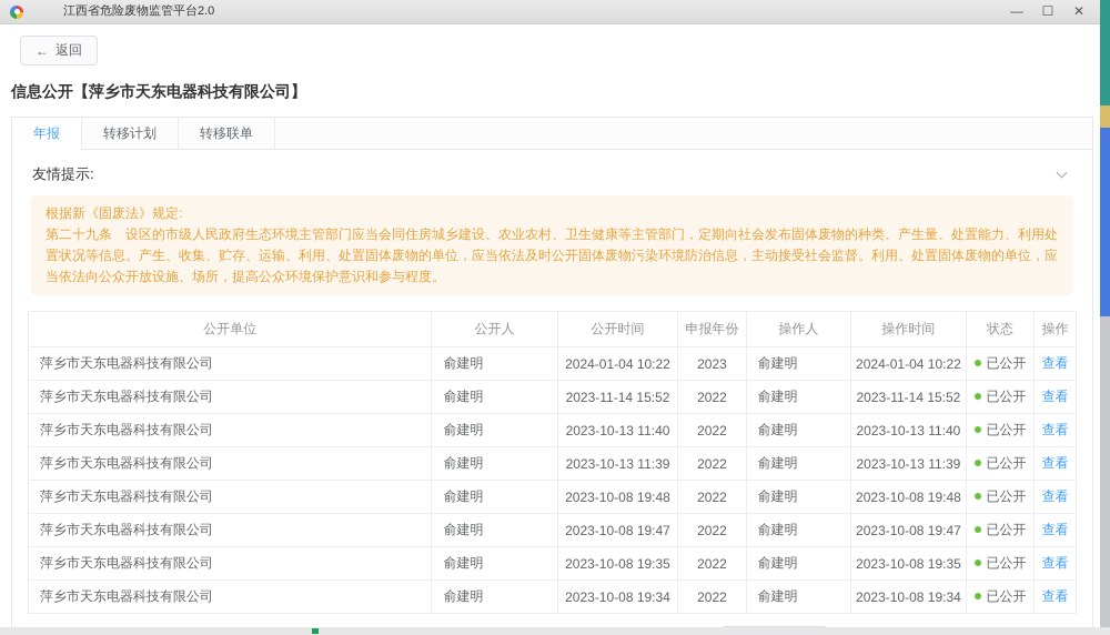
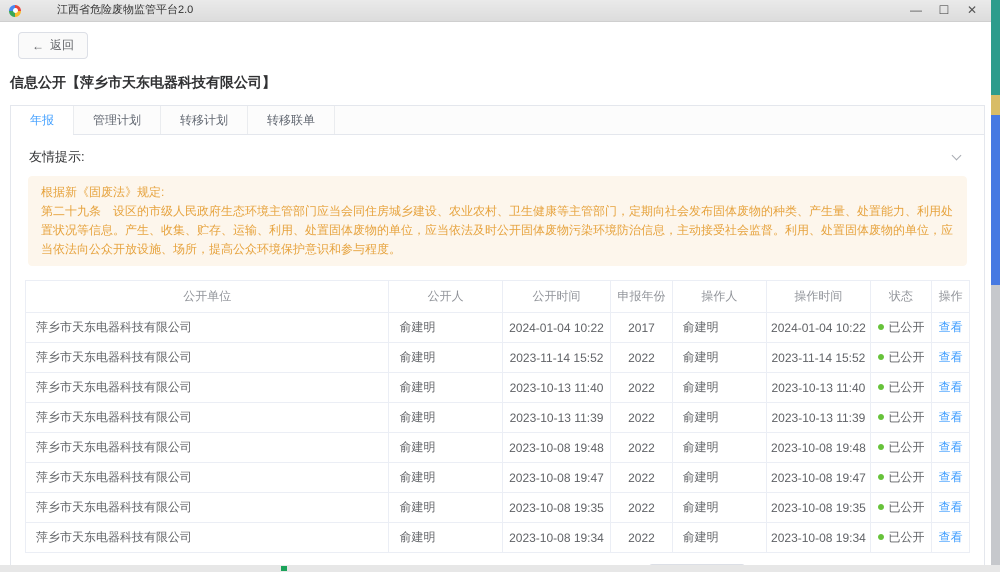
  江西省危险废物监管平台2.0
  —
  ☐
  ✕
  ←
  返回
  信息公开【萍乡市天东电器科技有限公司】
  年报
+ 管理计划
  转移计划
  转移联单
  友情提示:
  根据新《固废法》规定:
  第二十九条 设区的市级人民政府生态环境主管部门应当会同住房城乡建设、农业农村、卫生健康等主管部门，定期向社会发布固体废物的种类、产生量、处置能力、利用处置状况等信息。产生、收集、贮存、运输、利用、处置固体废物的单位，应当依法及时公开固体废物污染环境防治信息，主动接受社会监督。利用、处置固体废物的单位，应当依法向公众开放设施、场所，提高公众环境保护意识和参与程度。
  公开单位	公开人	公开时间	申报年份	操作人	操作时间	状态	操作
- 萍乡市天东电器科技有限公司	俞建明	2024-01-04 10:22	2023	俞建明	2024-01-04 10:22	已公开	查看
+ 萍乡市天东电器科技有限公司	俞建明	2024-01-04 10:22	2017	俞建明	2024-01-04 10:22	已公开	查看
  萍乡市天东电器科技有限公司	俞建明	2023-11-14 15:52	2022	俞建明	2023-11-14 15:52	已公开	查看
  萍乡市天东电器科技有限公司	俞建明	2023-10-13 11:40	2022	俞建明	2023-10-13 11:40	已公开	查看
  萍乡市天东电器科技有限公司	俞建明	2023-10-13 11:39	2022	俞建明	2023-10-13 11:39	已公开	查看
  萍乡市天东电器科技有限公司	俞建明	2023-10-08 19:48	2022	俞建明	2023-10-08 19:48	已公开	查看
  萍乡市天东电器科技有限公司	俞建明	2023-10-08 19:47	2022	俞建明	2023-10-08 19:47	已公开	查看
  萍乡市天东电器科技有限公司	俞建明	2023-10-08 19:35	2022	俞建明	2023-10-08 19:35	已公开	查看
  萍乡市天东电器科技有限公司	俞建明	2023-10-08 19:34	2022	俞建明	2023-10-08 19:34	已公开	查看
